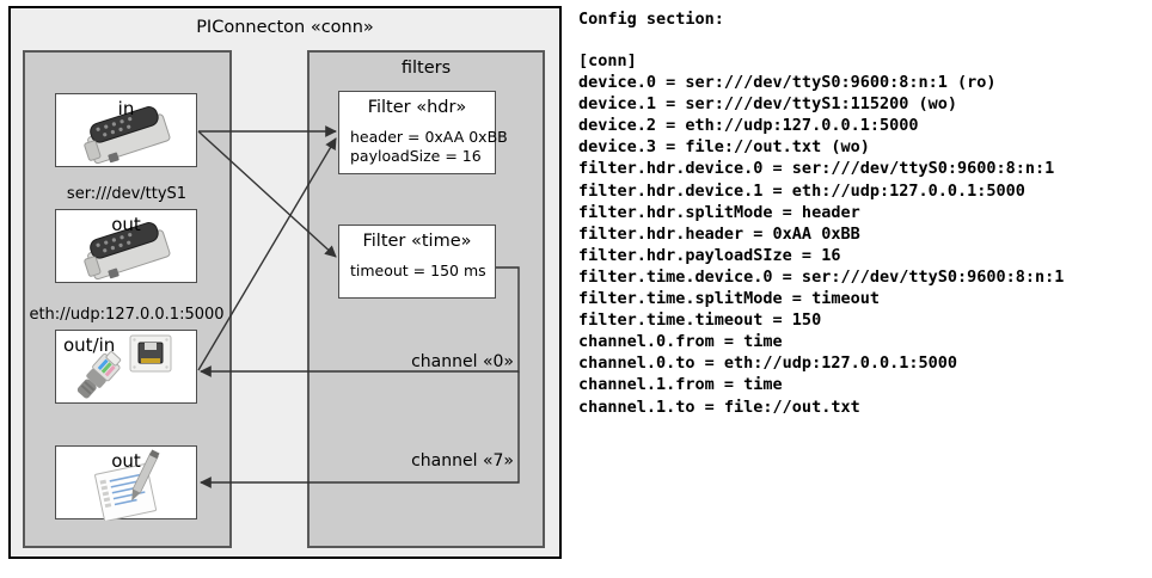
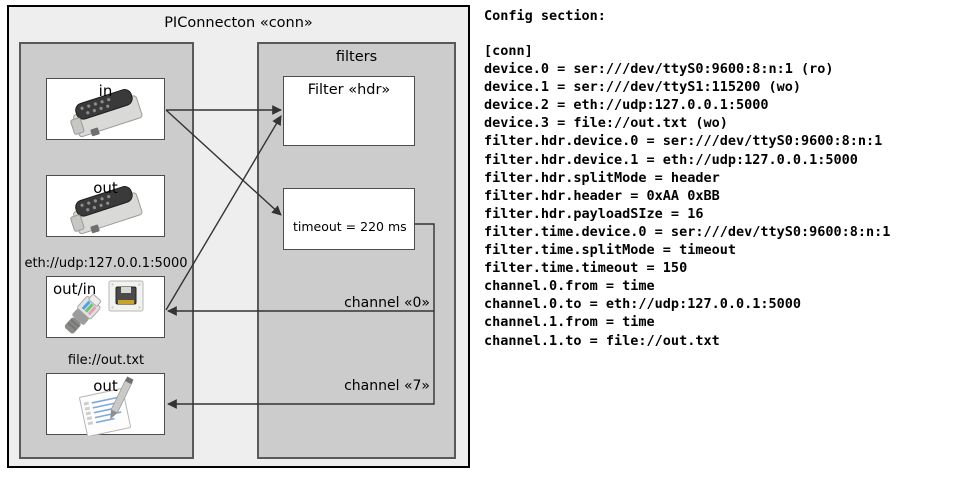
  PIConnecton «conn»
  in
- ser:///dev/ttyS1
  out
  eth://udp:127.0.0.1:5000
  out/in
+ file://out.txt
  out
  filters
  Filter «hdr»
- header = 0xAA 0xBB
- payloadSize = 16
- Filter «time»
- timeout = 150 ms
+ timeout = 220 ms
  channel «0»
  channel «7»
  Config section:
  [conn]
  device.0 = ser:///dev/ttyS0:9600:8:n:1 (ro)
  device.1 = ser:///dev/ttyS1:115200 (wo)
  device.2 = eth://udp:127.0.0.1:5000
  device.3 = file://out.txt (wo)
  filter.hdr.device.0 = ser:///dev/ttyS0:9600:8:n:1
  filter.hdr.device.1 = eth://udp:127.0.0.1:5000
  filter.hdr.splitMode = header
  filter.hdr.header = 0xAA 0xBB
  filter.hdr.payloadSIze = 16
  filter.time.device.0 = ser:///dev/ttyS0:9600:8:n:1
  filter.time.splitMode = timeout
  filter.time.timeout = 150
  channel.0.from = time
  channel.0.to = eth://udp:127.0.0.1:5000
  channel.1.from = time
  channel.1.to = file://out.txt
